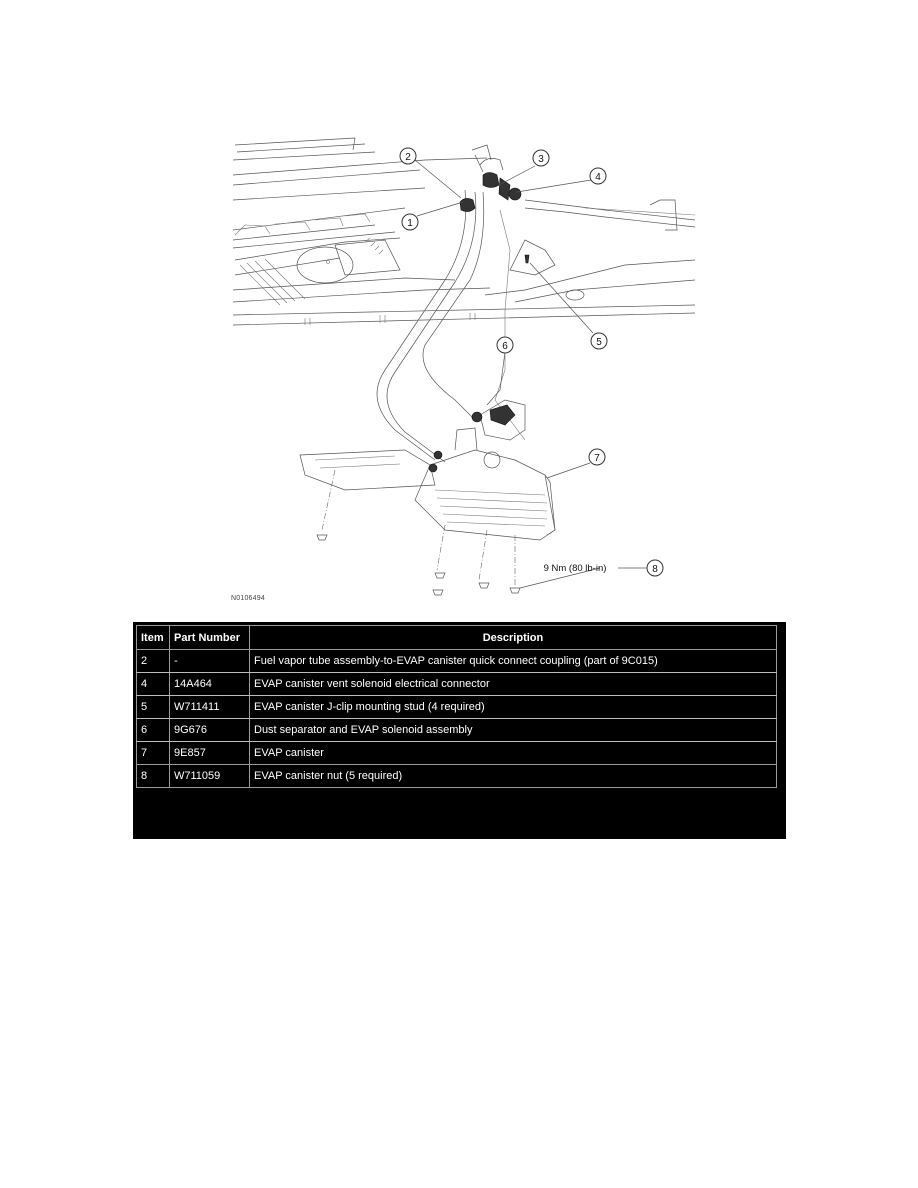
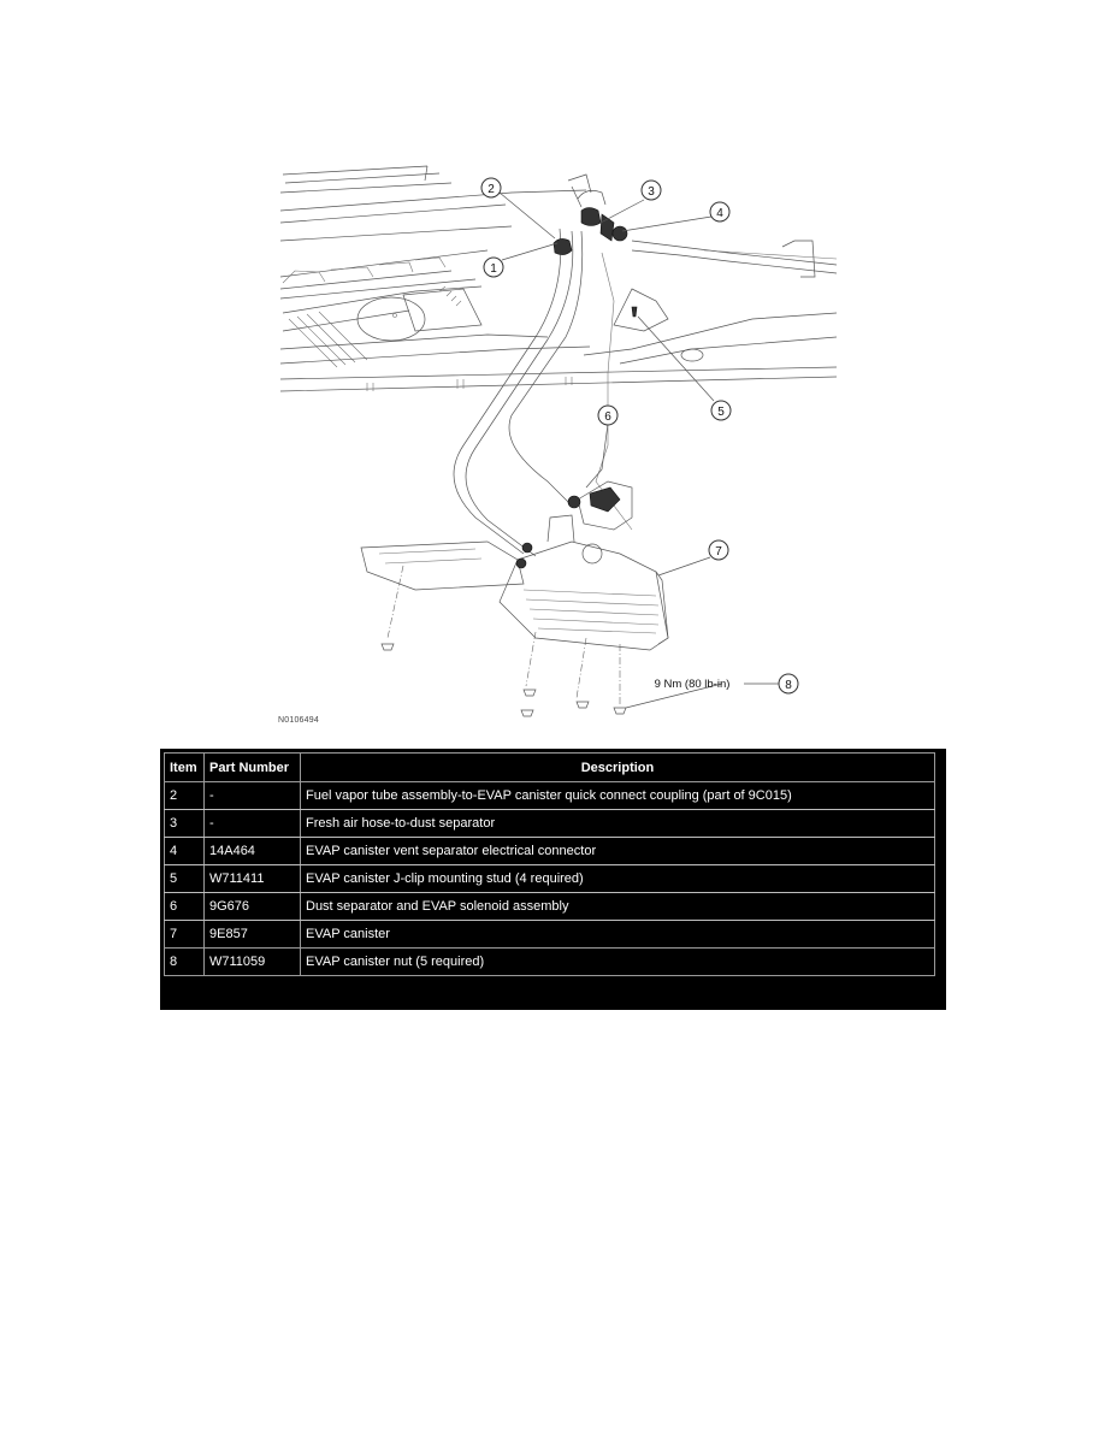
  1
  2
  3
  4
  5
  6
  7
  8
  9 Nm (80 lb-in)
  Item	Part Number	Description
  2	-	Fuel vapor tube assembly-to-EVAP canister quick connect coupling (part of 9C015)
+ 3	-	Fresh air hose-to-dust separator
- 4	14A464	EVAP canister vent solenoid electrical connector
+ 4	14A464	EVAP canister vent separator electrical connector
  5	W711411	EVAP canister J-clip mounting stud (4 required)
  6	9G676	Dust separator and EVAP solenoid assembly
  7	9E857	EVAP canister
  8	W711059	EVAP canister nut (5 required)
